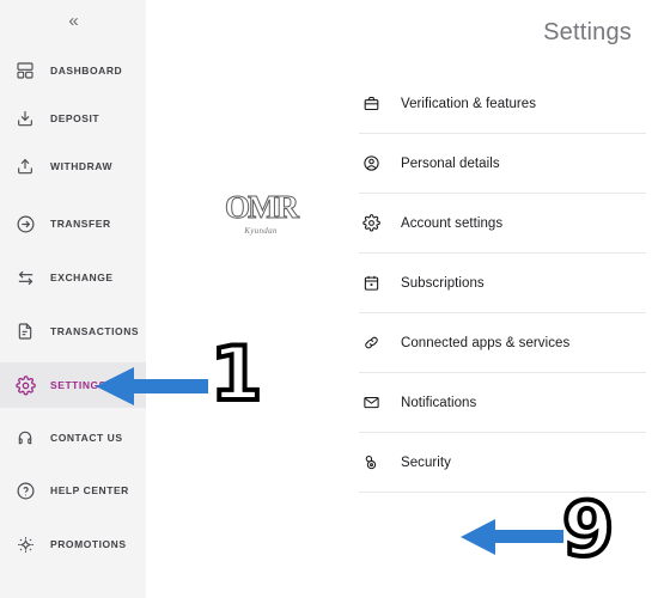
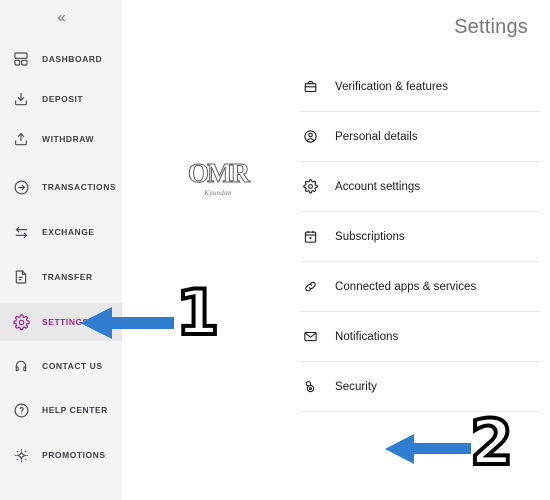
  «
  DASHBOARD
  DEPOSIT
  WITHDRAW
- TRANSFER
+ TRANSACTIONS
  EXCHANGE
- TRANSACTIONS
+ TRANSFER
  SETTING
  CONTACT US
  HELP CENTER
  PROMOTIONS
  Settings
  Verification & features
  Personal details
  Account settings
  Subscriptions
  Connected apps & services
  Notifications
  Security
  OMR
  Kyundan
  1
- 9
+ 2
